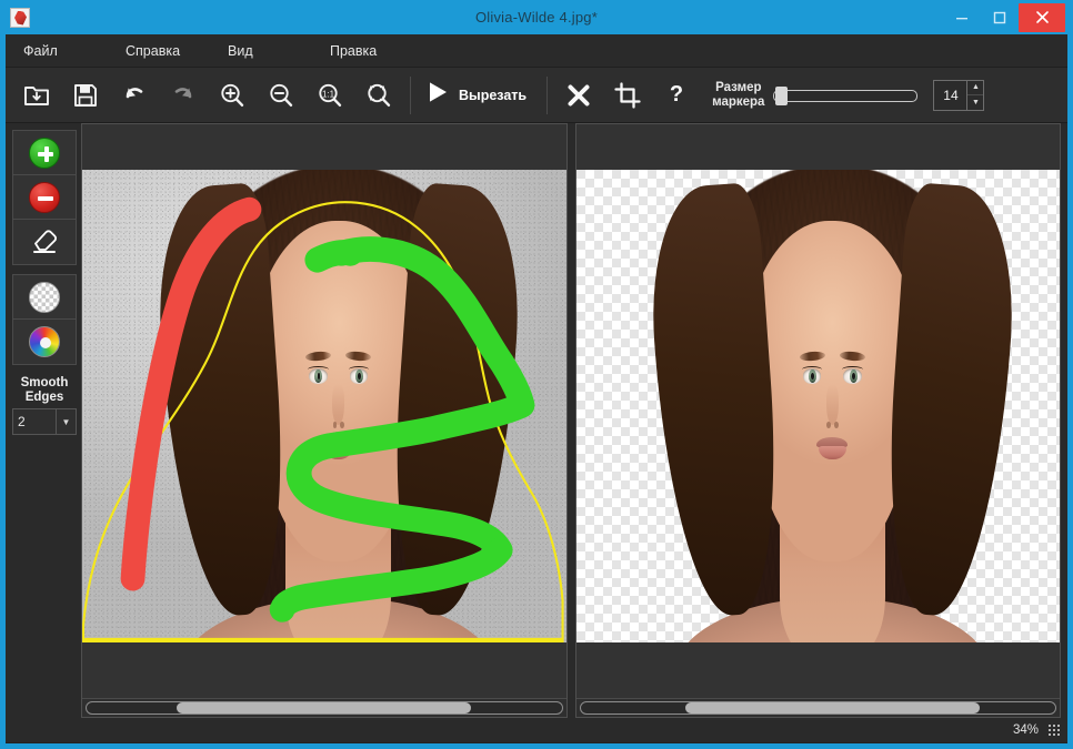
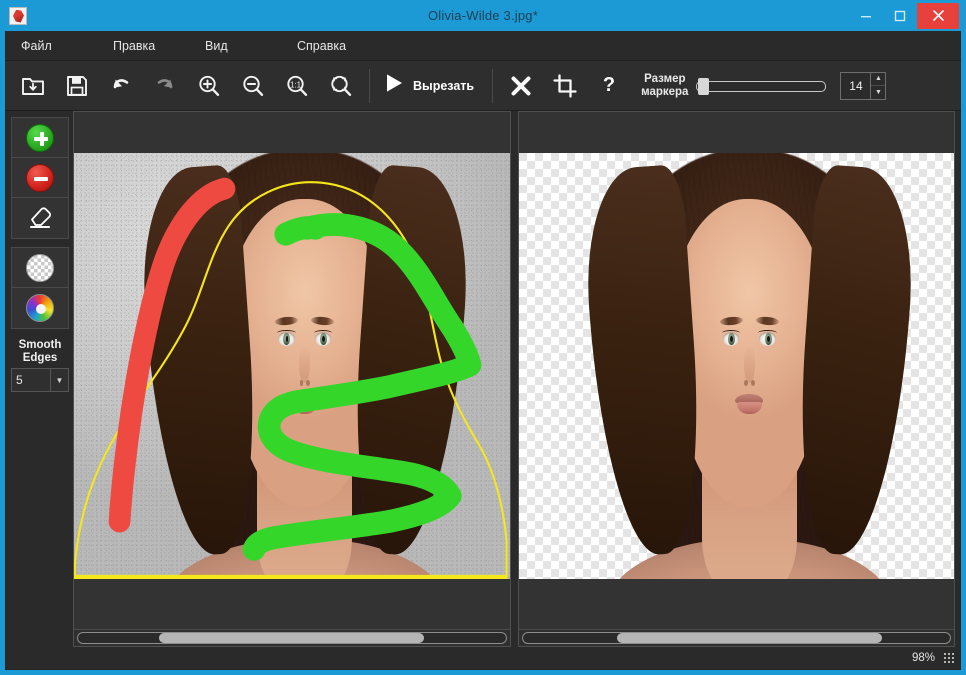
- Olivia-Wilde 4.jpg*
+ Olivia-Wilde 3.jpg*
  Файл
- Справка
+ Правка
  Вид
- Правка
+ Справка
  1:1
  Вырезать
  ?
  Размер
  маркера
  14
  Smooth
  Edges
- 2
+ 5
  ▼
- 34%
+ 98%
